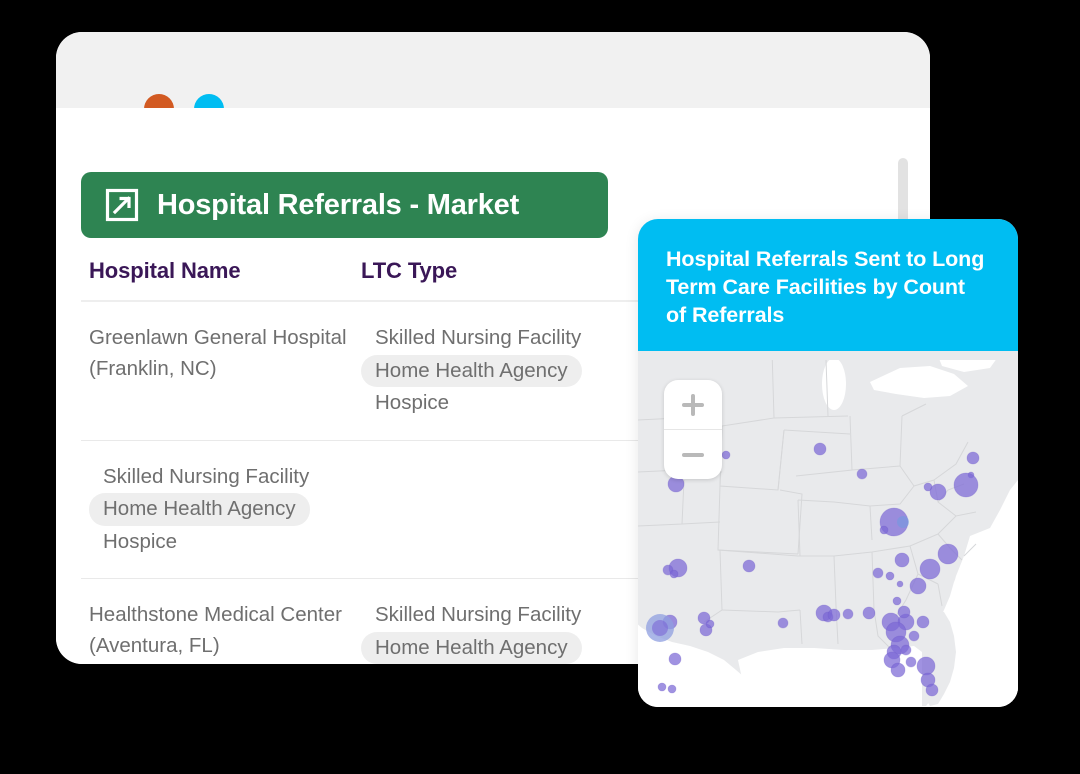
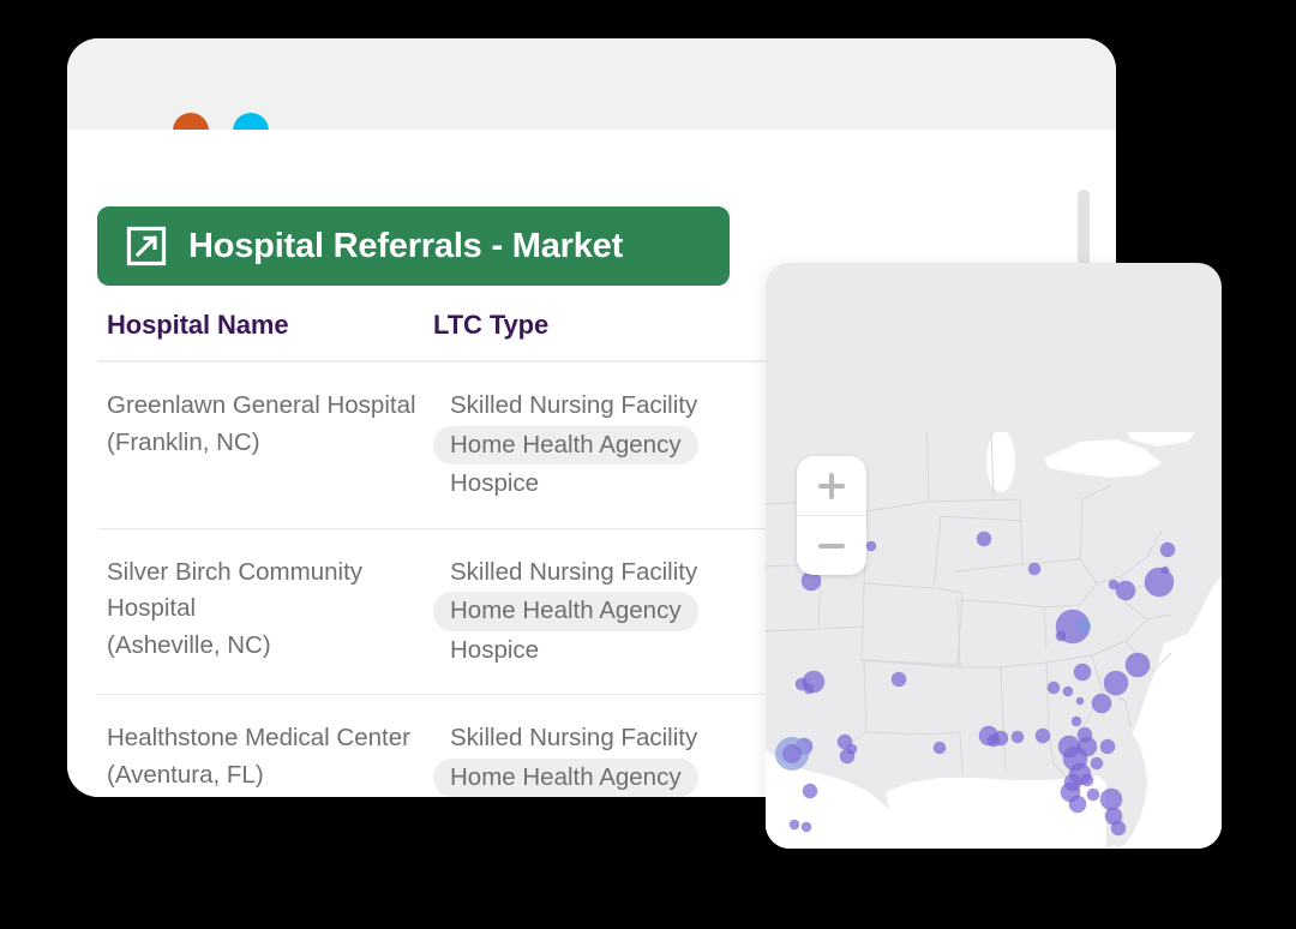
  Hospital Referrals - Market
  Hospital Name
  LTC Type
  Greenlawn General Hospital
  (Franklin, NC)
  Skilled Nursing Facility
  Home Health Agency
  Hospice
+ Silver Birch Community Hospital
+ (Asheville, NC)
  Skilled Nursing Facility
  Home Health Agency
  Hospice
  Healthstone Medical Center
  (Aventura, FL)
  Skilled Nursing Facility
  Home Health Agency
- Hospital Referrals Sent to Long Term Care Facilities by Count of Referrals
